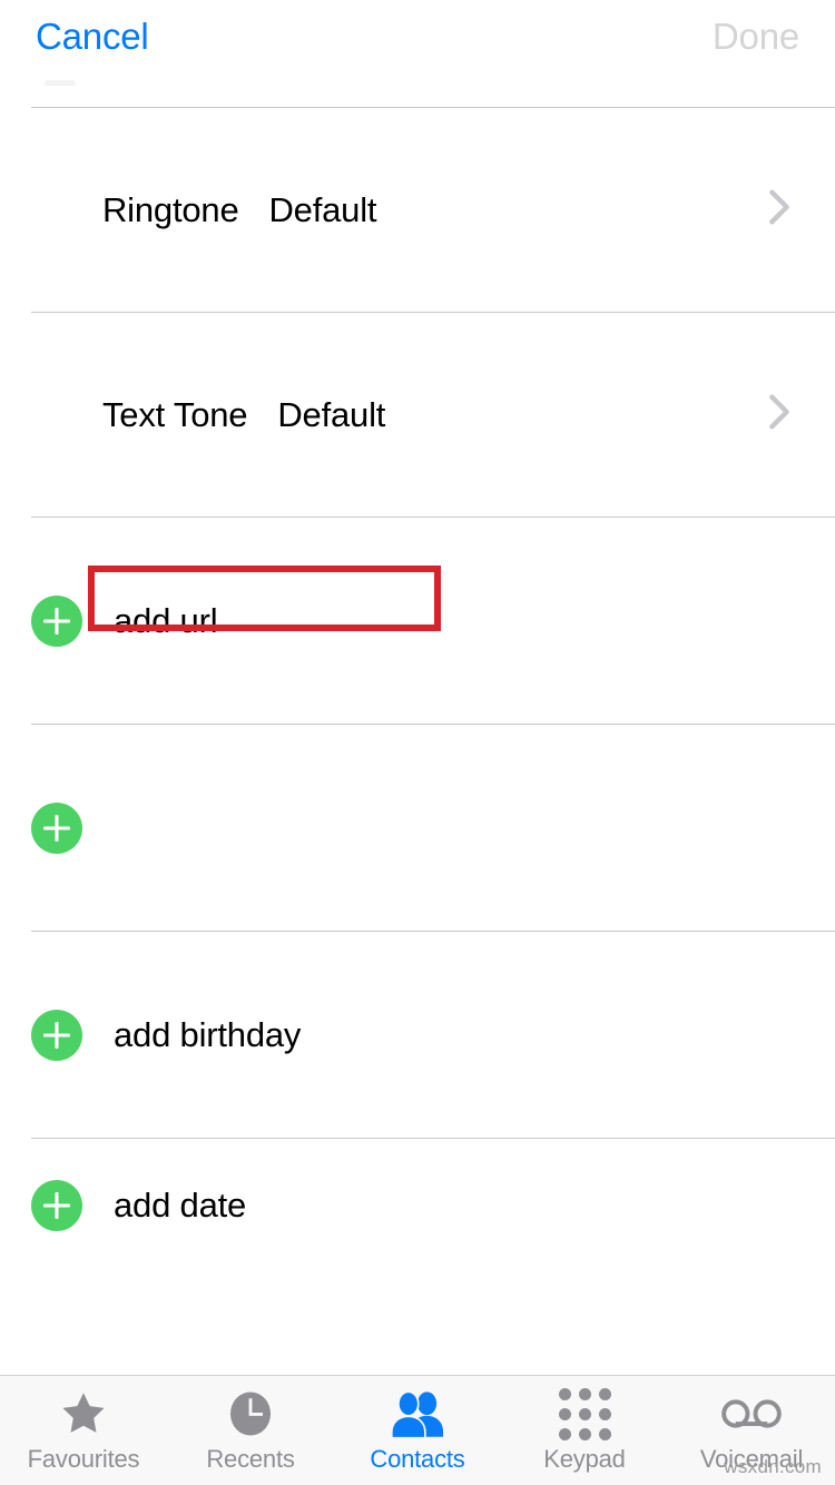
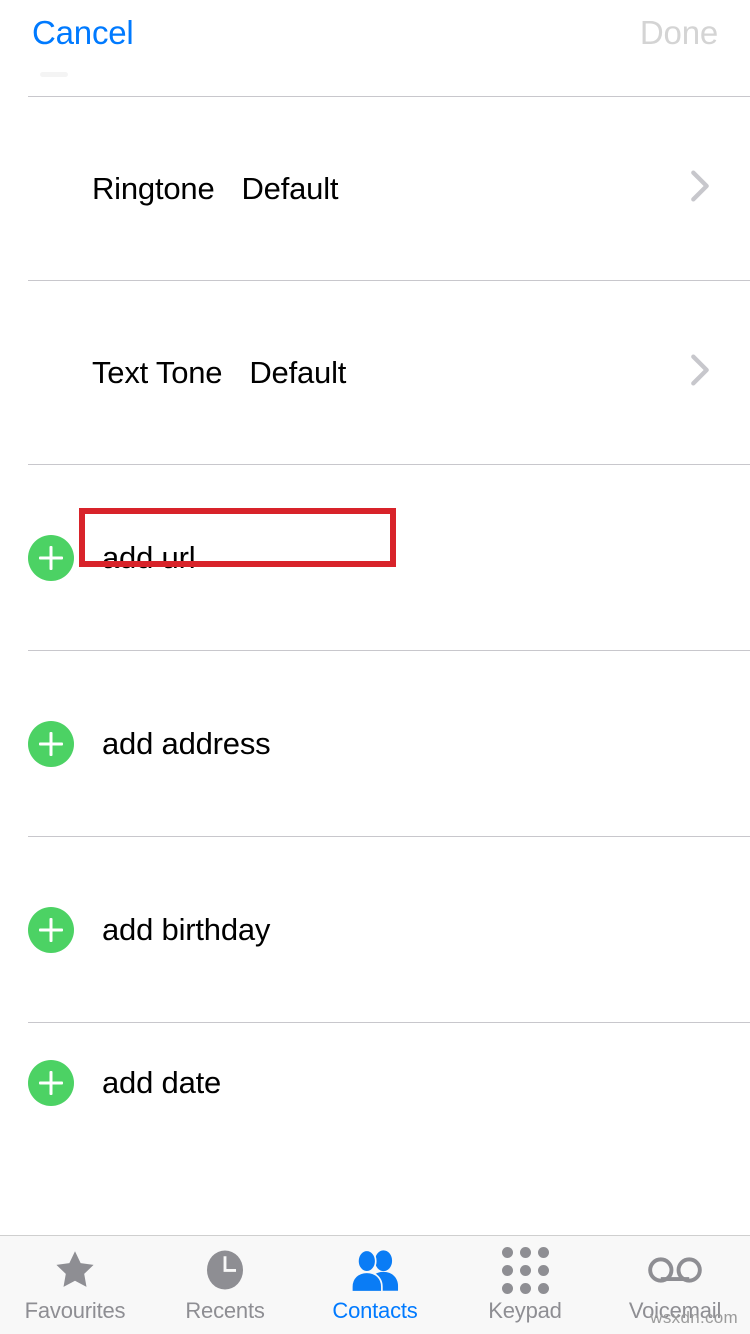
  Cancel
  Done
  Ringtone
  Default
  Text Tone
  Default
  add url
+ add address
  add birthday
  add date
  Favourites
  Recents
  Contacts
  Keypad
  Voicemail
  wsxdn.com
